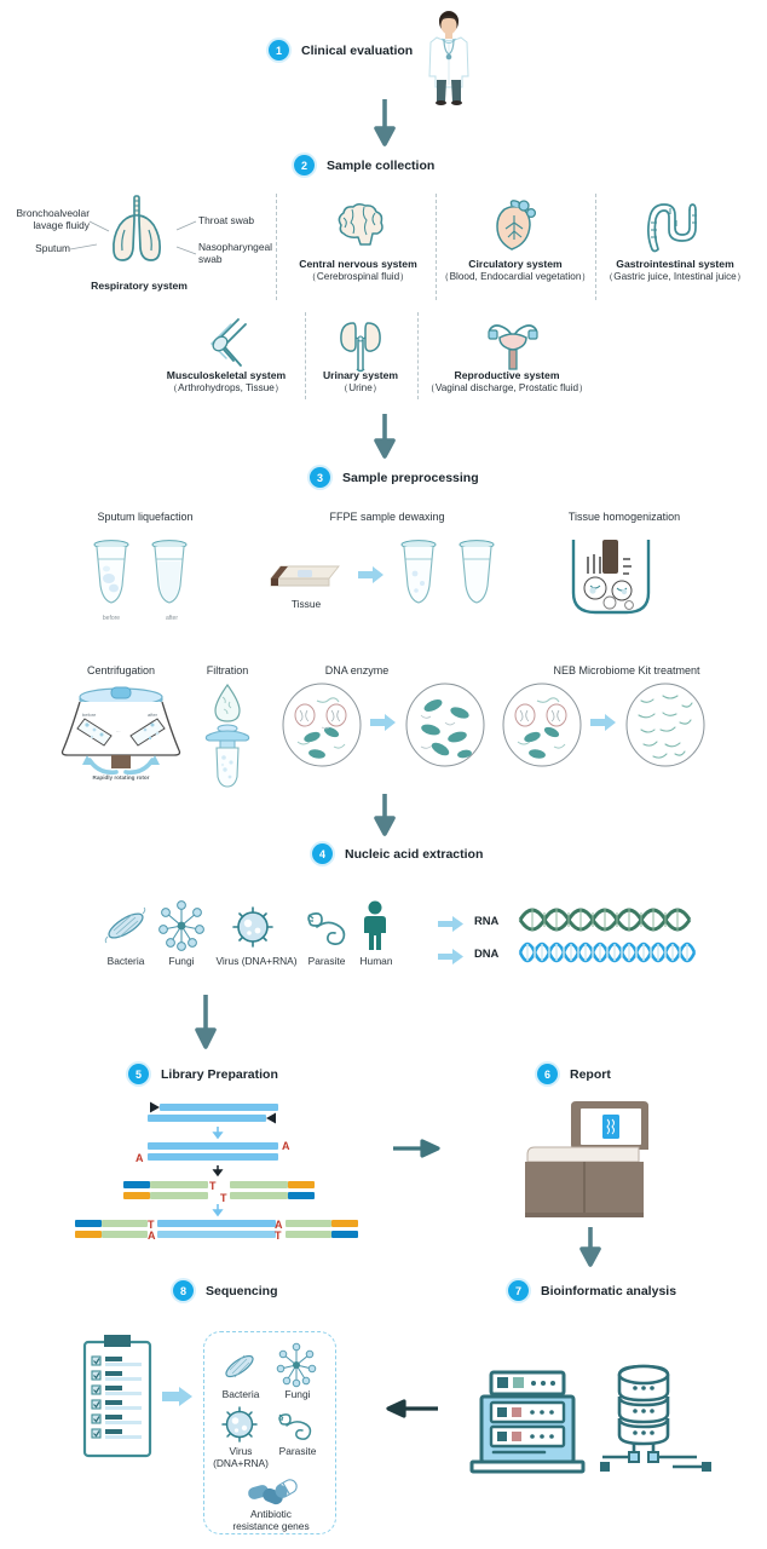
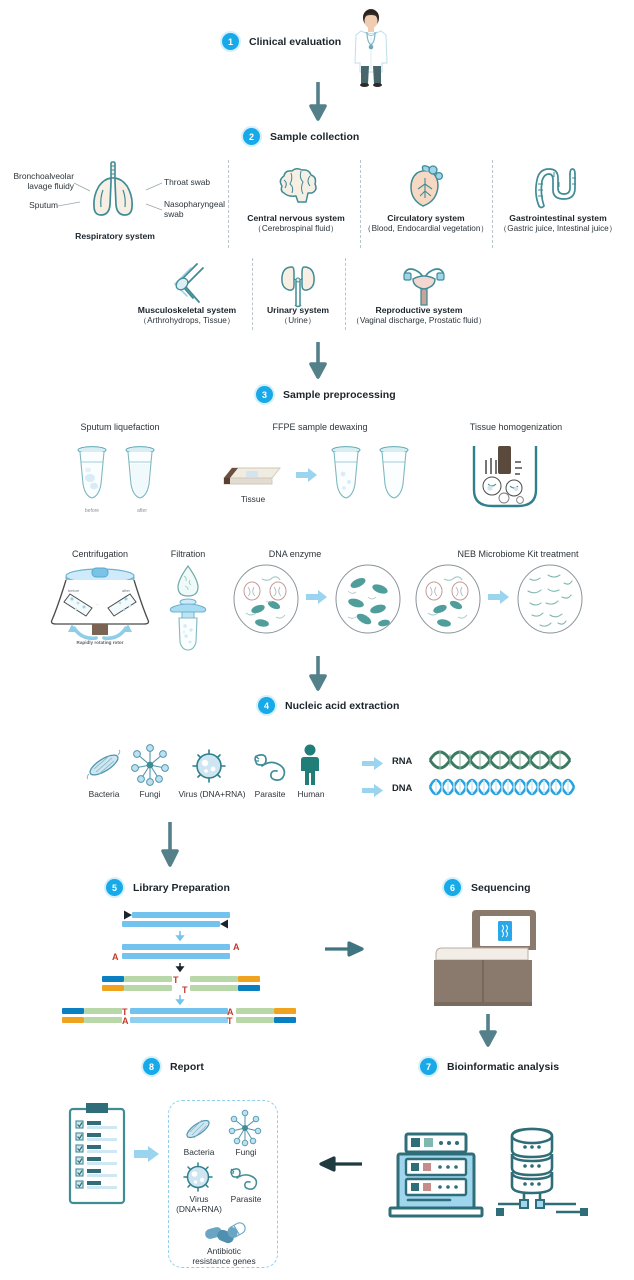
  1
  Clinical evaluation
  2
  Sample collection
  Bronchoalveolar
  lavage fluidy
  Sputum
  Throat swab
  Nasopharyngeal
  swab
  Respiratory system
  Central nervous system
  （Cerebrospinal fluid）
  Circulatory system
  （Blood, Endocardial vegetation）
  Gastrointestinal system
  （Gastric juice, Intestinal juice）
  Musculoskeletal system
  （Arthrohydrops, Tissue）
  Urinary system
  （Urine）
  Reproductive system
  （Vaginal discharge, Prostatic fluid）
  3
  Sample preprocessing
  Sputum liquefaction
  FFPE sample dewaxing
  Tissue
  Tissue homogenization
  Centrifugation
  Filtration
  DNA enzyme
  NEB Microbiome Kit treatment
  4
  Nucleic acid extraction
  Bacteria
  Fungi
  Virus (DNA+RNA)
  Parasite
  Human
  RNA
  DNA
  5
  Library Preparation
  A
  A
  T
  T
  T
  A
  A
  T
  6
- Report
+ Sequencing
  7
  Bioinformatic analysis
  8
- Sequencing
+ Report
  Bacteria
  Fungi
  Virus
  (DNA+RNA)
  Parasite
  Antibiotic
  resistance genes
